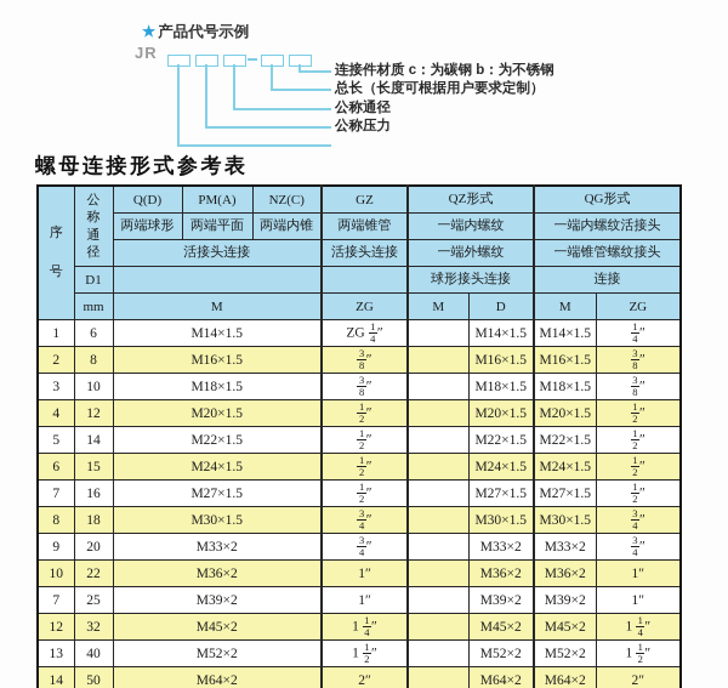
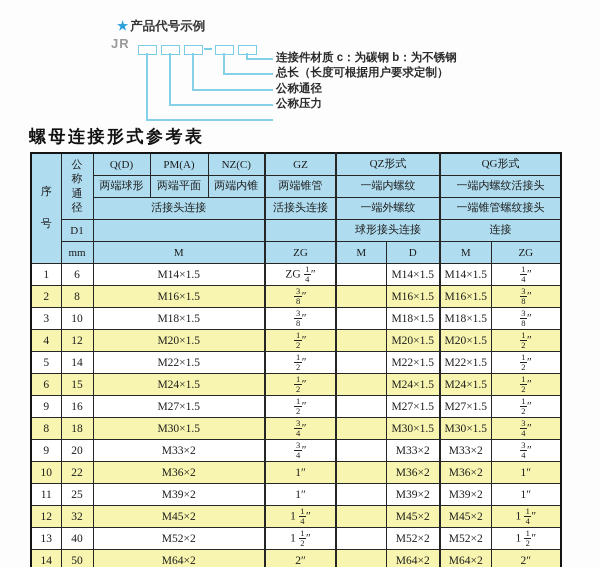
  ★ 产品代号示例
  JR
  连接件材质 c：为碳钢 b：为不锈钢
  总长（长度可根据用户要求定制）
  公称通径
  公称压力
  螺母连接形式参考表
  序 号	公 称 通 径	Q(D)	PM(A)	NZ(C)	GZ	QZ形式	QG形式
  两端球形	两端平面	两端内锥	两端锥管	一端内螺纹	一端内螺纹活接头
  活接头连接	活接头连接	一端外螺纹	一端锥管螺纹接头
  D1			球形接头连接	连接
  mm	M	ZG	M	D	M	ZG
  1	6	M14×1.5	ZG 14 ″		M14×1.5	M14×1.5	14 ″
  2	8	M16×1.5	38 ″		M16×1.5	M16×1.5	38 ″
  3	10	M18×1.5	38 ″		M18×1.5	M18×1.5	38 ″
  4	12	M20×1.5	12 ″		M20×1.5	M20×1.5	12 ″
  5	14	M22×1.5	12 ″		M22×1.5	M22×1.5	12 ″
  6	15	M24×1.5	12 ″		M24×1.5	M24×1.5	12 ″
- 7	16	M27×1.5	12 ″		M27×1.5	M27×1.5	12 ″
+ 9	16	M27×1.5	12 ″		M27×1.5	M27×1.5	12 ″
  8	18	M30×1.5	34 ″		M30×1.5	M30×1.5	34 ″
  9	20	M33×2	34 ″		M33×2	M33×2	34 ″
  10	22	M36×2	1″		M36×2	M36×2	1″
- 7	25	M39×2	1″		M39×2	M39×2	1″
+ 11	25	M39×2	1″		M39×2	M39×2	1″
  12	32	M45×2	1 14 ″		M45×2	M45×2	1 14 ″
  13	40	M52×2	1 12 ″		M52×2	M52×2	1 12 ″
  14	50	M64×2	2″		M64×2	M64×2	2″
